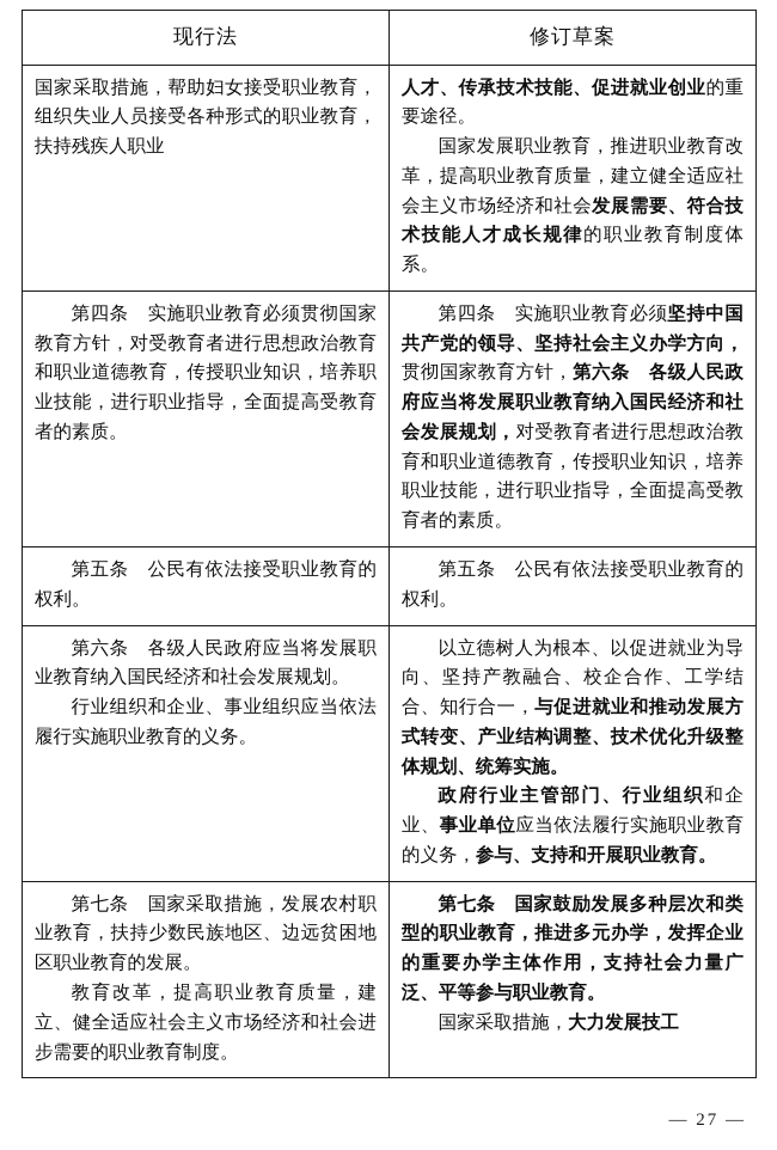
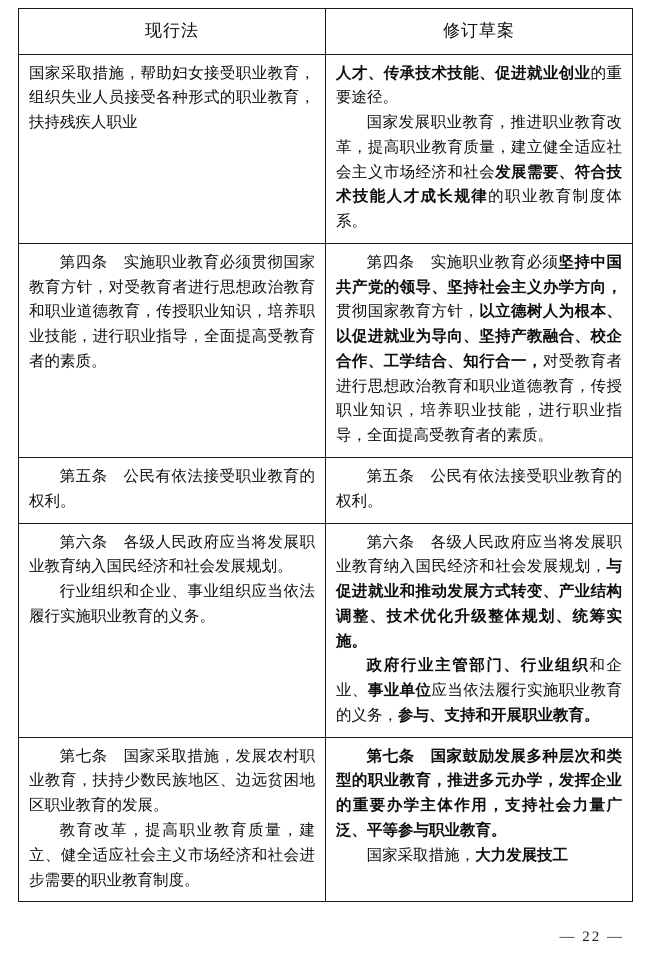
  现行法	修订草案
  国家采取措施，帮助妇女接受职业教育，组织失业人员接受各种形式的职业教育，扶持残疾人职业	人才、传承技术技能、促进就业创业的重要途径。国家发展职业教育，推进职业教育改革，提高职业教育质量，建立健全适应社会主义市场经济和社会发展需要、符合技术技能人才成长规律的职业教育制度体系。
- 第四条 实施职业教育必须贯彻国家教育方针，对受教育者进行思想政治教育和职业道德教育，传授职业知识，培养职业技能，进行职业指导，全面提高受教育者的素质。	第四条 实施职业教育必须坚持中国共产党的领导、坚持社会主义办学方向，贯彻国家教育方针，第六条 各级人民政府应当将发展职业教育纳入国民经济和社会发展规划，对受教育者进行思想政治教育和职业道德教育，传授职业知识，培养职业技能，进行职业指导，全面提高受教育者的素质。
+ 第四条 实施职业教育必须贯彻国家教育方针，对受教育者进行思想政治教育和职业道德教育，传授职业知识，培养职业技能，进行职业指导，全面提高受教育者的素质。	第四条 实施职业教育必须坚持中国共产党的领导、坚持社会主义办学方向，贯彻国家教育方针，以立德树人为根本、以促进就业为导向、坚持产教融合、校企合作、工学结合、知行合一，对受教育者进行思想政治教育和职业道德教育，传授职业知识，培养职业技能，进行职业指导，全面提高受教育者的素质。
  第五条 公民有依法接受职业教育的权利。	第五条 公民有依法接受职业教育的权利。
- 第六条 各级人民政府应当将发展职业教育纳入国民经济和社会发展规划。行业组织和企业、事业组织应当依法履行实施职业教育的义务。	以立德树人为根本、以促进就业为导向、坚持产教融合、校企合作、工学结合、知行合一，与促进就业和推动发展方式转变、产业结构调整、技术优化升级整体规划、统筹实施。政府行业主管部门、行业组织和企业、事业单位应当依法履行实施职业教育的义务，参与、支持和开展职业教育。
+ 第六条 各级人民政府应当将发展职业教育纳入国民经济和社会发展规划。行业组织和企业、事业组织应当依法履行实施职业教育的义务。	第六条 各级人民政府应当将发展职业教育纳入国民经济和社会发展规划，与促进就业和推动发展方式转变、产业结构调整、技术优化升级整体规划、统筹实施。政府行业主管部门、行业组织和企业、事业单位应当依法履行实施职业教育的义务，参与、支持和开展职业教育。
  第七条 国家采取措施，发展农村职业教育，扶持少数民族地区、边远贫困地区职业教育的发展。教育改革，提高职业教育质量，建立、健全适应社会主义市场经济和社会进步需要的职业教育制度。	第七条 国家鼓励发展多种层次和类型的职业教育，推进多元办学，发挥企业的重要办学主体作用，支持社会力量广泛、平等参与职业教育。国家采取措施，大力发展技工
- — 27 —
+ — 22 —
